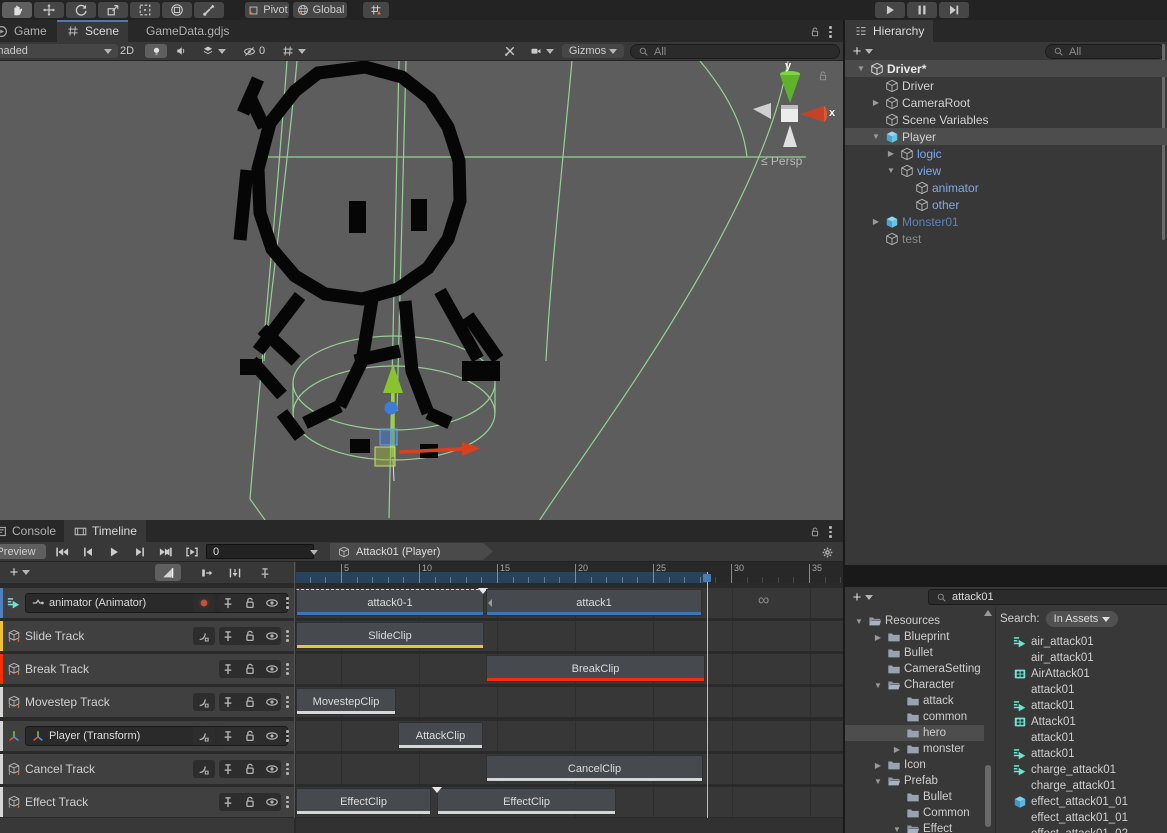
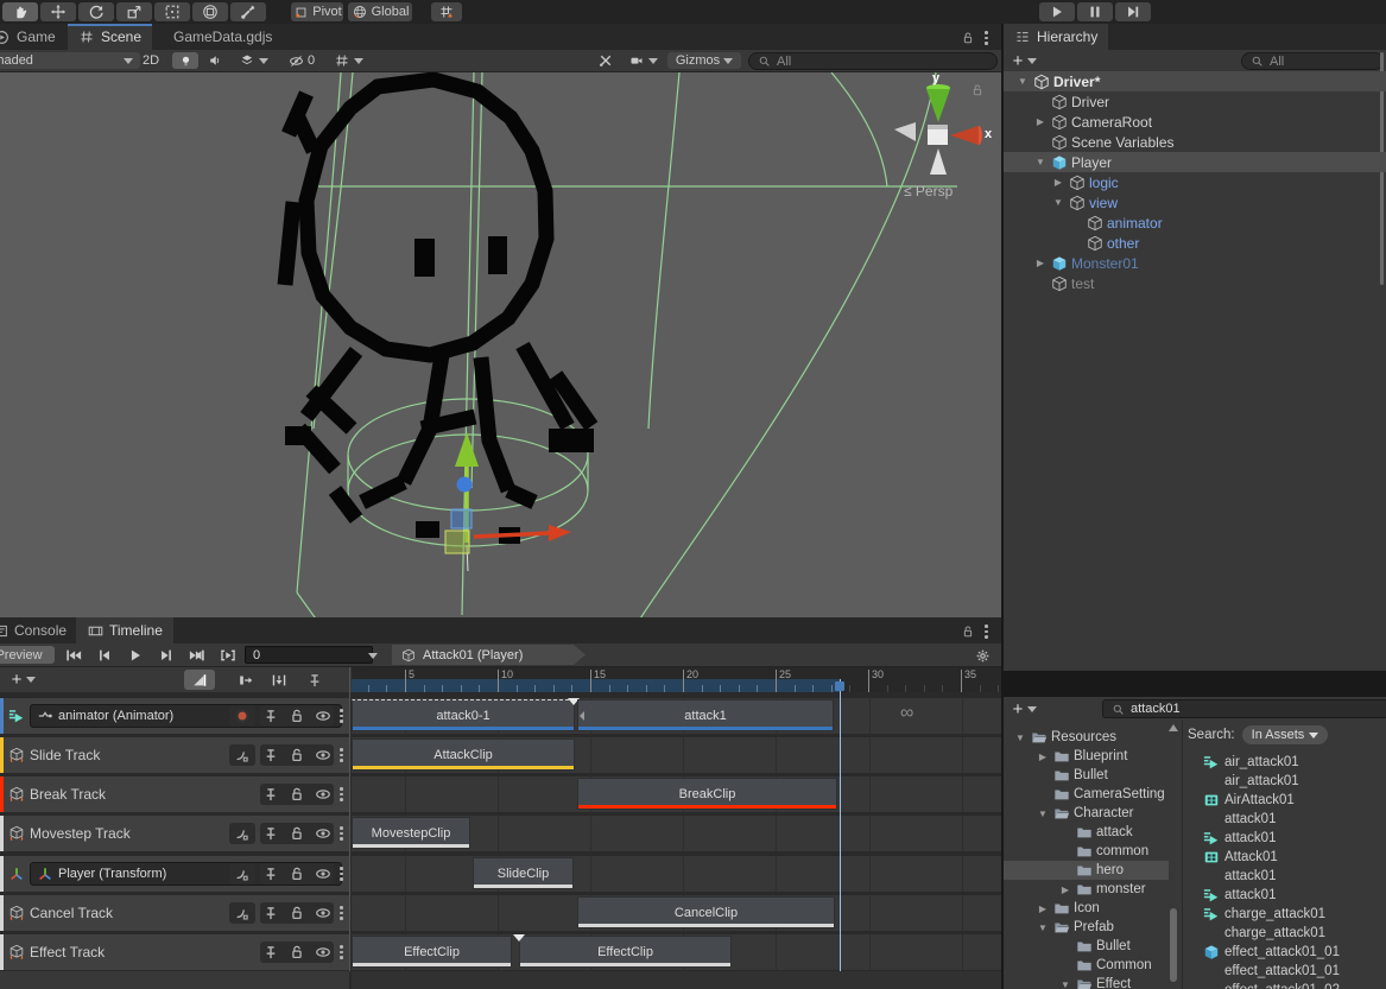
  Pivot
  Global
  Game
  Scene
  GameData.gdjs
  haded
  2D
  0
  Gizmos
  All
  y
  x
  ≤ Persp
  Console
  Timeline
  Preview
  0
  Attack01 (Player)
  +
  5
  10
  15
  20
  25
  30
  35
  animator (Animator)
  attack0-1
  attack1
  ∞
  Slide Track
- SlideClip
+ AttackClip
  Break Track
  BreakClip
  Movestep Track
  MovestepClip
  Player (Transform)
- AttackClip
+ SlideClip
  Cancel Track
  CancelClip
  Effect Track
  EffectClip
  EffectClip
  Hierarchy
  +
  All
  +
  attack01
  ▼
  Resources
  ▶
  Blueprint
  Bullet
  CameraSetting
  ▼
  Character
  attack
  common
  hero
  ▶
  monster
  ▶
  Icon
  ▼
  Prefab
  Bullet
  Common
  ▼
  Effect
  Search:
  In Assets
  ▼
  Driver*
  Driver
  ▶
  CameraRoot
  Scene Variables
  ▼
  Player
  ▶
  logic
  ▼
  view
  animator
  other
  ▶
  Monster01
  test
  air_attack01
  air_attack01
  AirAttack01
  attack01
  attack01
  Attack01
  attack01
  attack01
  charge_attack01
  charge_attack01
  effect_attack01_01
  effect_attack01_01
